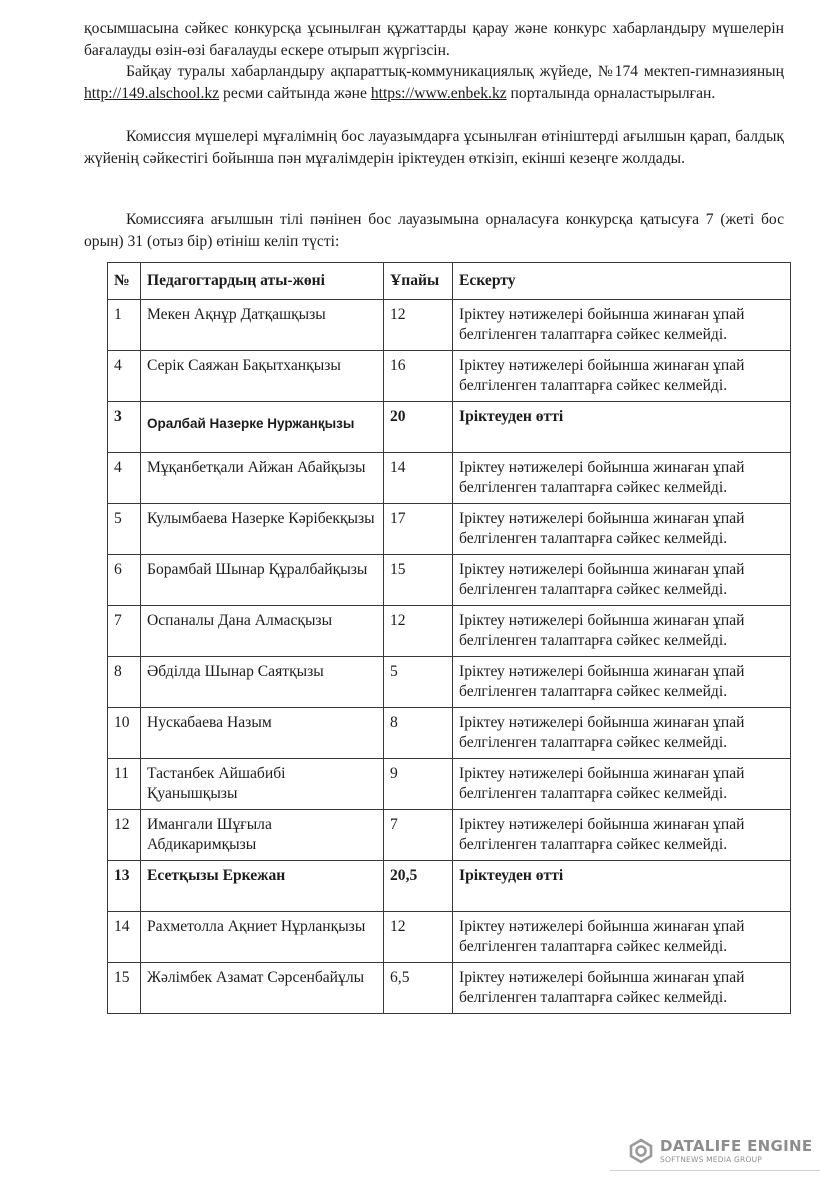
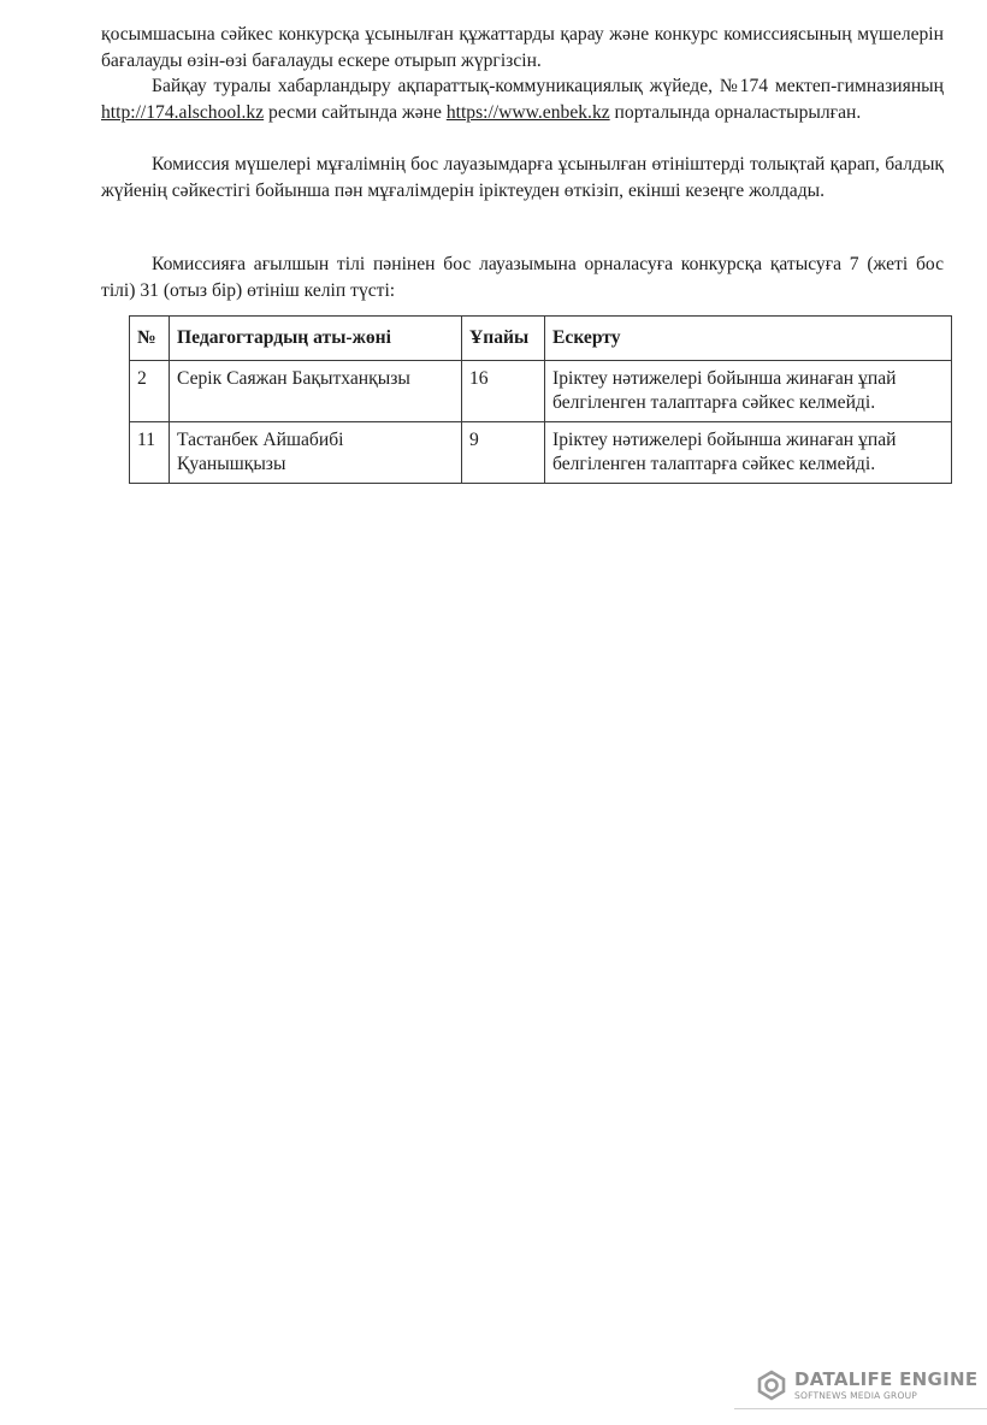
- қосымшасына сәйкес конкурсқа ұсынылған құжаттарды қарау және конкурс хабарландыру мүшелерін бағалауды өзін-өзі бағалауды ескере отырып жүргізсін.
+ қосымшасына сәйкес конкурсқа ұсынылған құжаттарды қарау және конкурс комиссиясының мүшелерін бағалауды өзін-өзі бағалауды ескере отырып жүргізсін.
- Байқау туралы хабарландыру ақпараттық-коммуникациялық жүйеде, №174 мектеп-гимназияның http://149.alschool.kz ресми сайтында және https://www.enbek.kz порталында орналастырылған.
+ Байқау туралы хабарландыру ақпараттық-коммуникациялық жүйеде, №174 мектеп-гимназияның http://174.alschool.kz ресми сайтында және https://www.enbek.kz порталында орналастырылған.
- Комиссия мүшелері мұғалімнің бос лауазымдарға ұсынылған өтініштерді ағылшын қарап, балдық жүйенің сәйкестігі бойынша пән мұғалімдерін іріктеуден өткізіп, екінші кезеңге жолдады.
+ Комиссия мүшелері мұғалімнің бос лауазымдарға ұсынылған өтініштерді толықтай қарап, балдық жүйенің сәйкестігі бойынша пән мұғалімдерін іріктеуден өткізіп, екінші кезеңге жолдады.
- Комиссияға ағылшын тілі пәнінен бос лауазымына орналасуға конкурсқа қатысуға 7 (жеті бос орын) 31 (отыз бір) өтініш келіп түсті:
+ Комиссияға ағылшын тілі пәнінен бос лауазымына орналасуға конкурсқа қатысуға 7 (жеті бос тілі) 31 (отыз бір) өтініш келіп түсті:
  №	Педагогтардың аты-жөні	Ұпайы	Ескерту
- 1	Мекен Ақнұр Датқашқызы	12	Іріктеу нәтижелері бойынша жинаған ұпай белгіленген талаптарға сәйкес келмейді.
- 4	Серік Саяжан Бақытханқызы	16	Іріктеу нәтижелері бойынша жинаған ұпай белгіленген талаптарға сәйкес келмейді.
+ 2	Серік Саяжан Бақытханқызы	16	Іріктеу нәтижелері бойынша жинаған ұпай белгіленген талаптарға сәйкес келмейді.
- 3	Оралбай Назерке Нуржанқызы	20	Іріктеуден өтті
- 4	Мұқанбетқали Айжан Абайқызы	14	Іріктеу нәтижелері бойынша жинаған ұпай белгіленген талаптарға сәйкес келмейді.
- 5	Кулымбаева Назерке Кәрібекқызы	17	Іріктеу нәтижелері бойынша жинаған ұпай белгіленген талаптарға сәйкес келмейді.
- 6	Борамбай Шынар Құралбайқызы	15	Іріктеу нәтижелері бойынша жинаған ұпай белгіленген талаптарға сәйкес келмейді.
- 7	Оспаналы Дана Алмасқызы	12	Іріктеу нәтижелері бойынша жинаған ұпай белгіленген талаптарға сәйкес келмейді.
- 8	Әбділда Шынар Саятқызы	5	Іріктеу нәтижелері бойынша жинаған ұпай белгіленген талаптарға сәйкес келмейді.
- 10	Нускабаева Назым	8	Іріктеу нәтижелері бойынша жинаған ұпай белгіленген талаптарға сәйкес келмейді.
  11	Тастанбек Айшабибі Қуанышқызы	9	Іріктеу нәтижелері бойынша жинаған ұпай белгіленген талаптарға сәйкес келмейді.
- 12	Имангали Шұғыла Абдикаримқызы	7	Іріктеу нәтижелері бойынша жинаған ұпай белгіленген талаптарға сәйкес келмейді.
- 13	Есетқызы Еркежан	20,5	Іріктеуден өтті
- 14	Рахметолла Ақниет Нұрланқызы	12	Іріктеу нәтижелері бойынша жинаған ұпай белгіленген талаптарға сәйкес келмейді.
- 15	Жәлімбек Азамат Сәрсенбайұлы	6,5	Іріктеу нәтижелері бойынша жинаған ұпай белгіленген талаптарға сәйкес келмейді.
  DATALIFE ENGINE
  SOFTNEWS MEDIA GROUP
